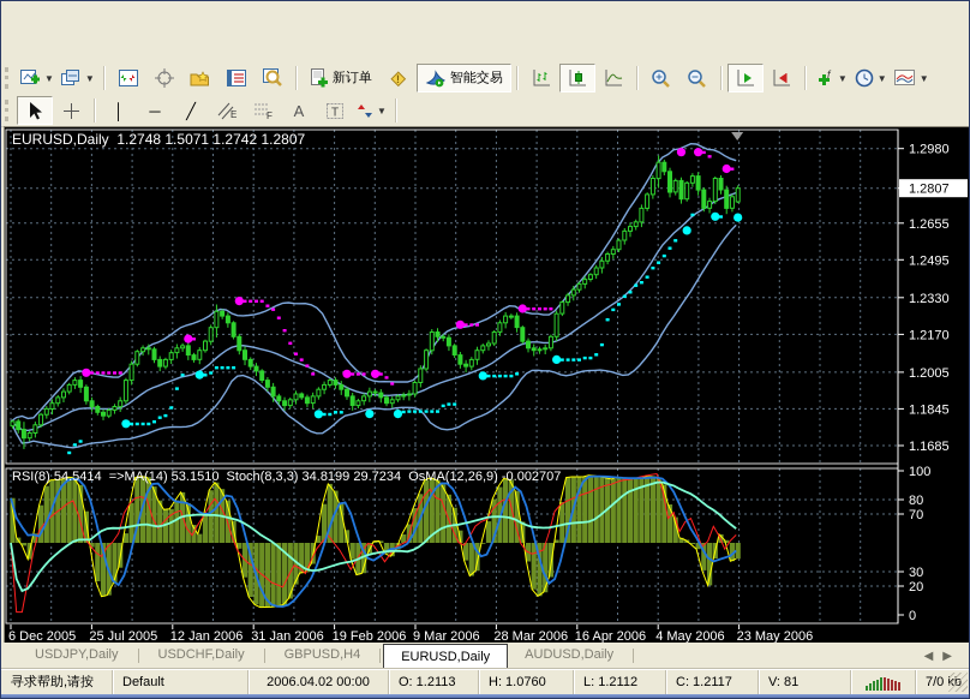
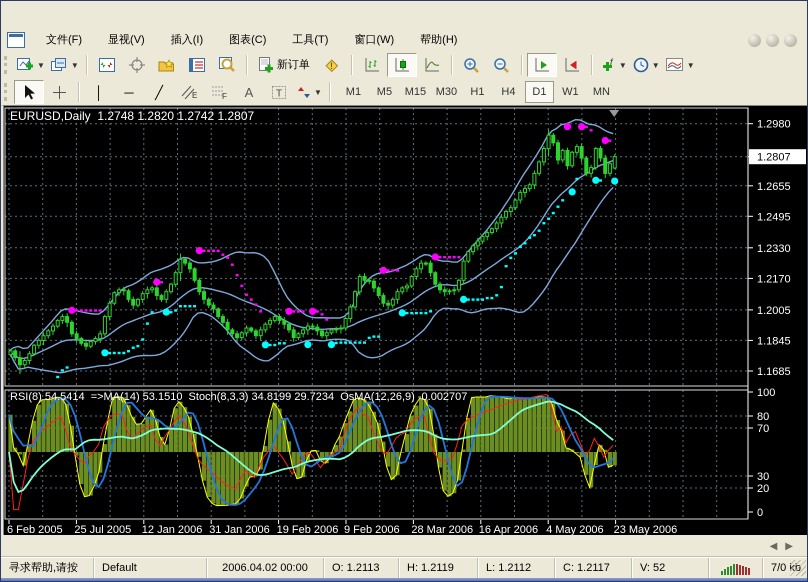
+ 文件(F) 显视(V) 插入(I) 图表(C) 工具(T) 窗口(W) 帮助(H)
  ▼
  ▼
  新订单
  !
- 智能交易
  f
  ▼
  ▼
  ▼
  │
  ─
  ╱
  E
  F
  A
  T
  ▼
+ M1
+ M5
+ M15
+ M30
+ H1
+ H4
+ D1
+ W1
+ MN
  1.2980
  1.2655
  1.2495
  1.2330
  1.2170
  1.2005
  1.1845
  1.1685
  1.2807
  100
  80
  70
  30
  20
  0
- 6 Dec 2005
+ 6 Feb 2005
  25 Jul 2005
  12 Jan 2006
  31 Jan 2006
  19 Feb 2006
- 9 Mar 2006
+ 9 Feb 2006
  28 Mar 2006
  16 Apr 2006
  4 May 2006
  23 May 2006
- EURUSD,Daily 1.2748 1.5071 1.2742 1.2807
+ EURUSD,Daily 1.2748 1.2820 1.2742 1.2807
  RSI(8) 54.5414 =>MA(14) 53.1510 Stoch(8,3,3) 34.8199 29.7234 OsMA(12,26,9) -0.002707
- USDJPY,Daily
- USDCHF,Daily
- GBPUSD,H4
- EURUSD,Daily
- AUDUSD,Daily
  ◀
  ▶
  寻求帮助,请按
  Default
  2006.04.02 00:00
  O: 1.2113
- H: 1.0760
+ H: 1.2119
  L: 1.2112
  C: 1.2117
- V: 81
+ V: 52
